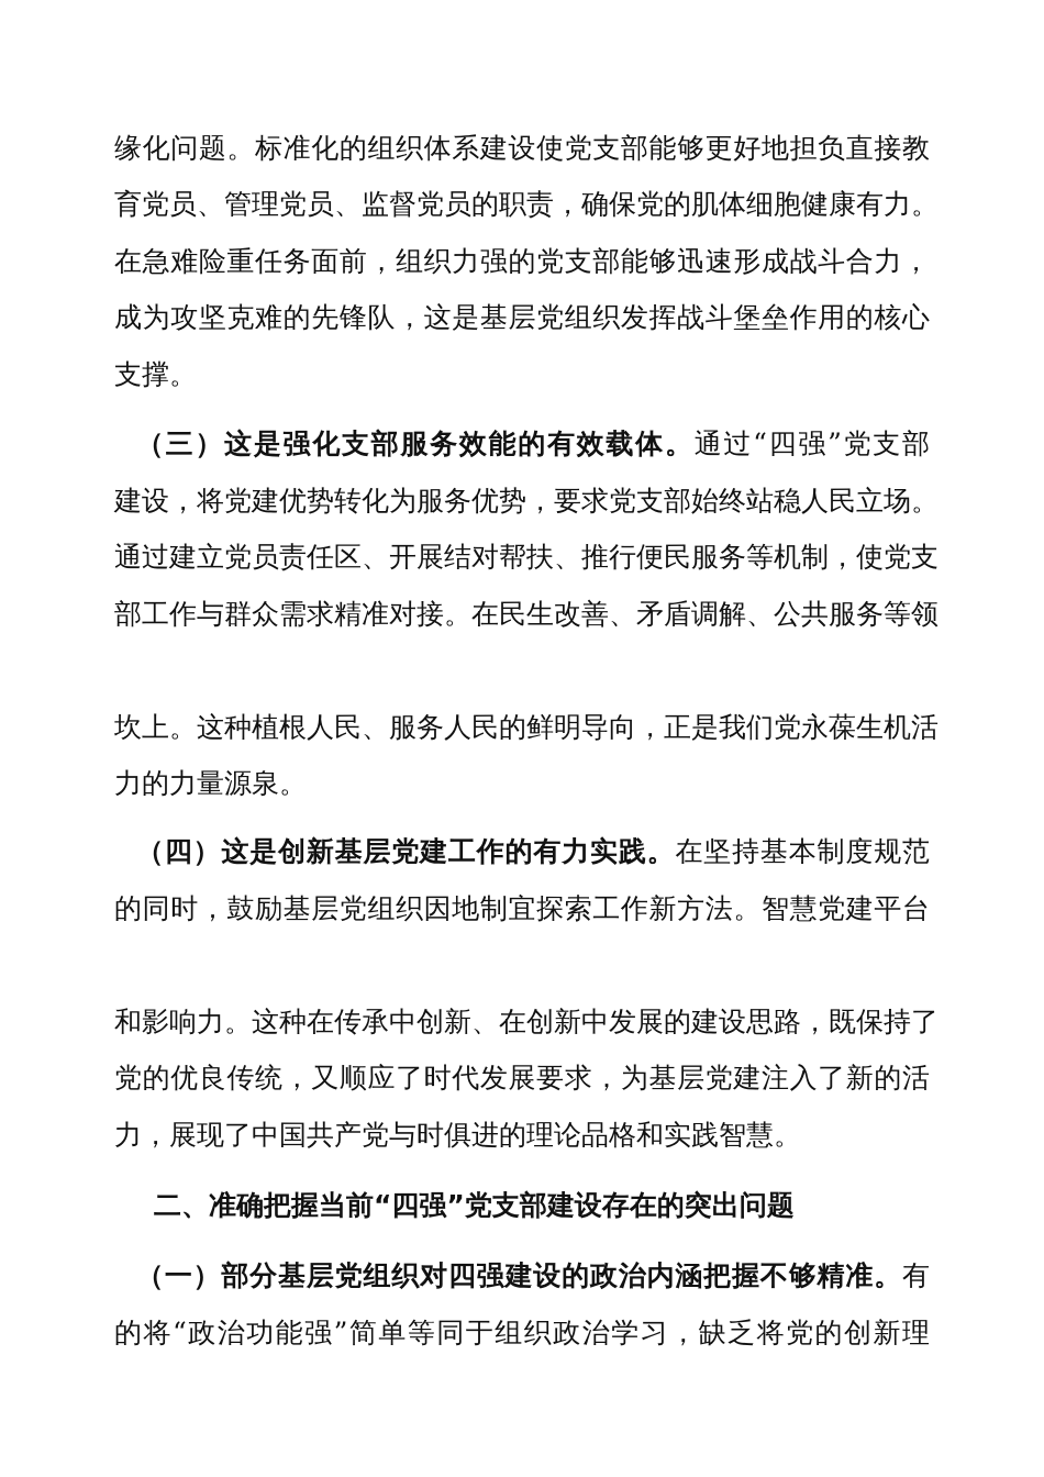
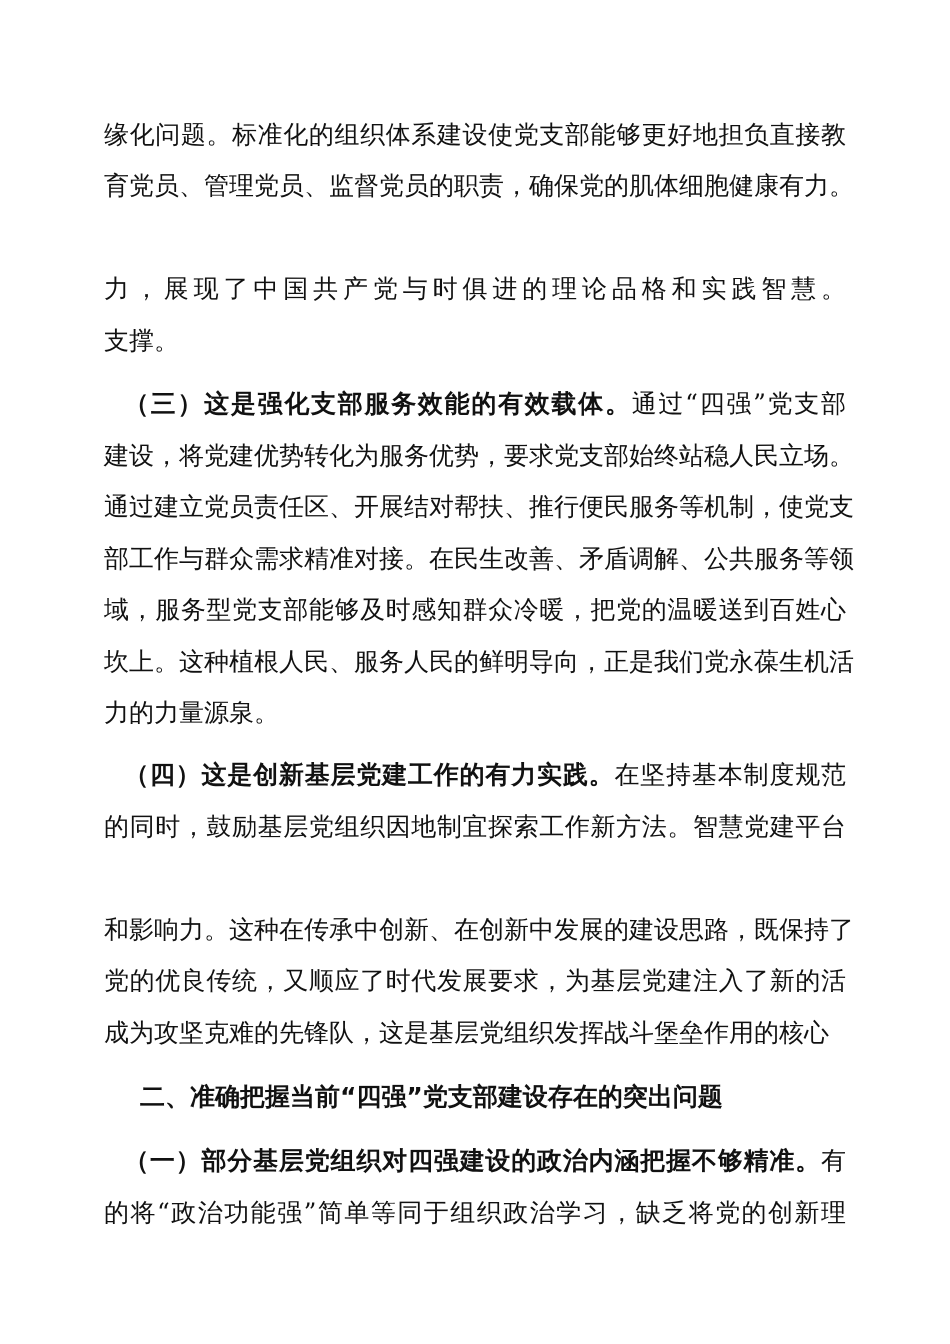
  缘化问题。标准化的组织体系建设使党支部能够更好地担负直接教
  育党员、管理党员、监督党员的职责，确保党的肌体细胞健康有力。
- 在急难险重任务面前，组织力强的党支部能够迅速形成战斗合力，
- 成为攻坚克难的先锋队，这是基层党组织发挥战斗堡垒作用的核心
+ 力，展现了中国共产党与时俱进的理论品格和实践智慧。
  支撑。
  （三）这是强化支部服务效能的有效载体。通过“四强”党支部
  建设，将党建优势转化为服务优势，要求党支部始终站稳人民立场。
  通过建立党员责任区、开展结对帮扶、推行便民服务等机制，使党支
  部工作与群众需求精准对接。在民生改善、矛盾调解、公共服务等领
+ 域，服务型党支部能够及时感知群众冷暖，把党的温暖送到百姓心
  坎上。这种植根人民、服务人民的鲜明导向，正是我们党永葆生机活
  力的力量源泉。
  （四）这是创新基层党建工作的有力实践。在坚持基本制度规范
  的同时，鼓励基层党组织因地制宜探索工作新方法。智慧党建平台
  和影响力。这种在传承中创新、在创新中发展的建设思路，既保持了
  党的优良传统，又顺应了时代发展要求，为基层党建注入了新的活
- 力，展现了中国共产党与时俱进的理论品格和实践智慧。
+ 成为攻坚克难的先锋队，这是基层党组织发挥战斗堡垒作用的核心
  二、准确把握当前“四强”党支部建设存在的突出问题
  （一）部分基层党组织对四强建设的政治内涵把握不够精准。有
  的将“政治功能强”简单等同于组织政治学习，缺乏将党的创新理
